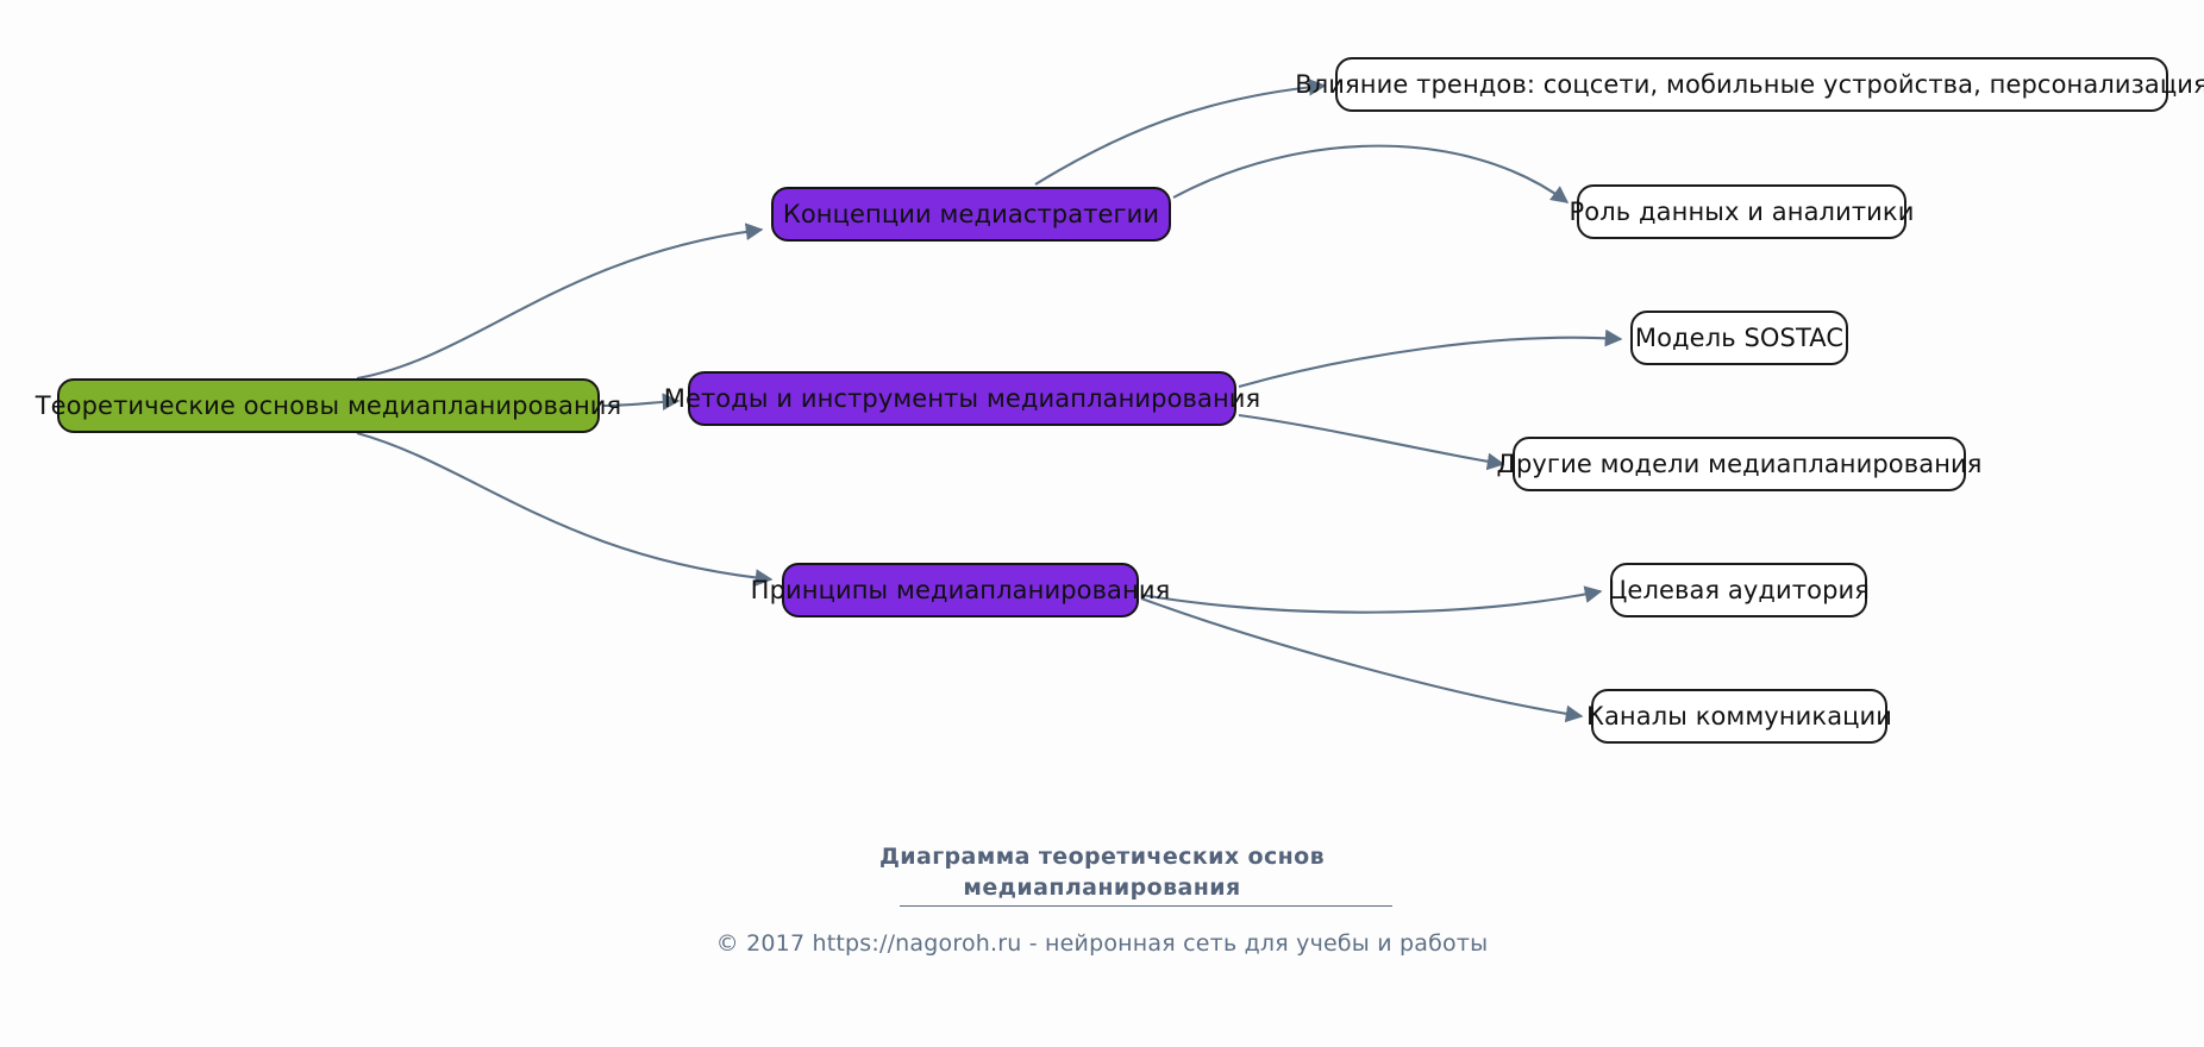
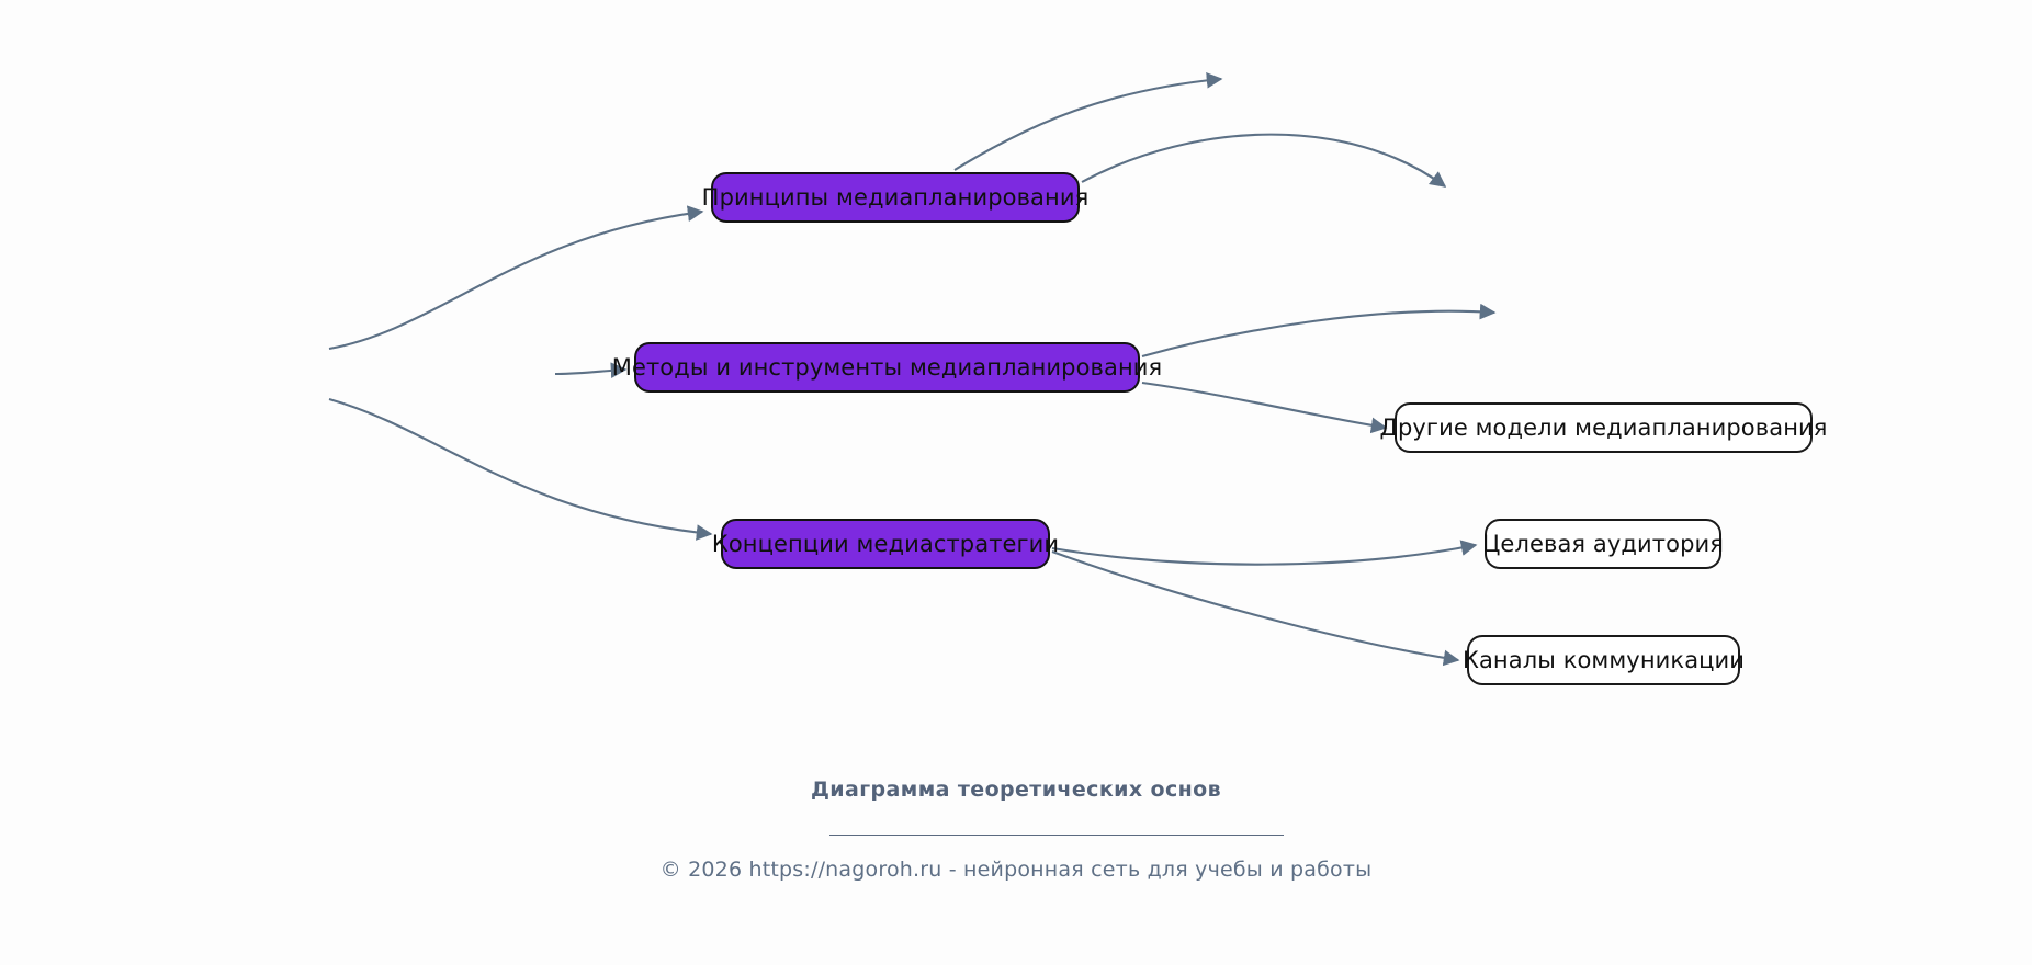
- Теоретические основы медиапланирования
- Концепции медиастратегии
+ Принципы медиапланирования
  Методы и инструменты медиапланирования
- Принципы медиапланирования
+ Концепции медиастратегии
- Влияние трендов: соцсети, мобильные устройства, персонализация
- Роль данных и аналитики
- Модель SOSTAC
  Другие модели медиапланирования
  Целевая аудитория
  Каналы коммуникации
  Диаграмма теоретических основ
- медиапланирования
- © 2017 https://nagoroh.ru - нейронная сеть для учебы и работы
+ © 2026 https://nagoroh.ru - нейронная сеть для учебы и работы
